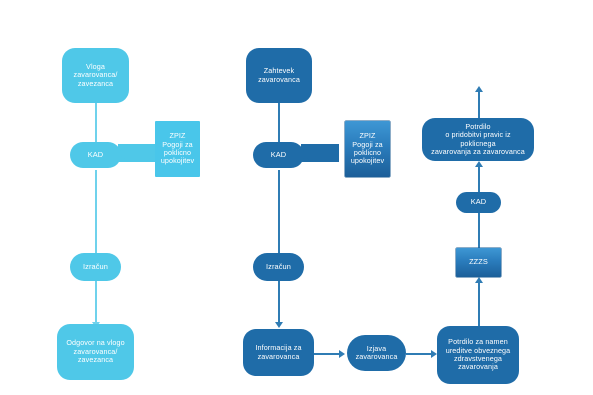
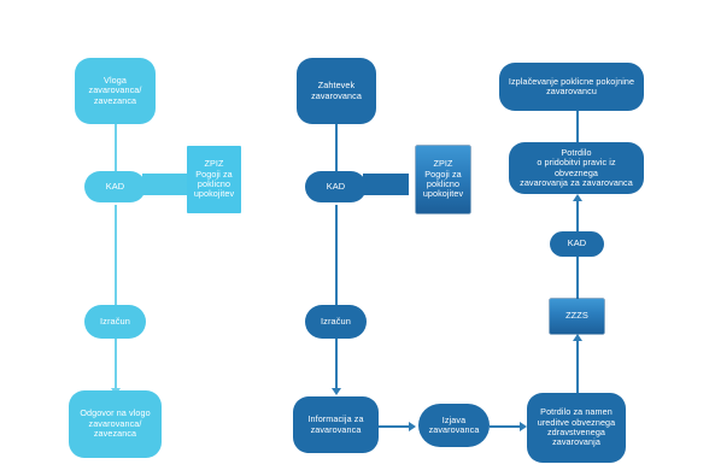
  Vloga
  zavarovanca/
  zavezanca
  KAD
  ZPIZ
  Pogoji za
  poklicno
  upokojitev
  Izračun
  Odgovor na vlogo
  zavarovanca/
  zavezanca
  Zahtevek
  zavarovanca
  KAD
  ZPIZ
  Pogoji za
  poklicno
  upokojitev
  Izračun
  Informacija za
  zavarovanca
  Izjava
  zavarovanca
  Potrdilo za namen
  ureditve obveznega
  zdravstvenega
  zavarovanja
  ZZZS
  KAD
  Potrdilo
- o pridobitvi pravic iz poklicnega
+ o pridobitvi pravic iz obveznega
  zavarovanja za zavarovanca
+ Izplačevanje poklicne pokojnine
+ zavarovancu
